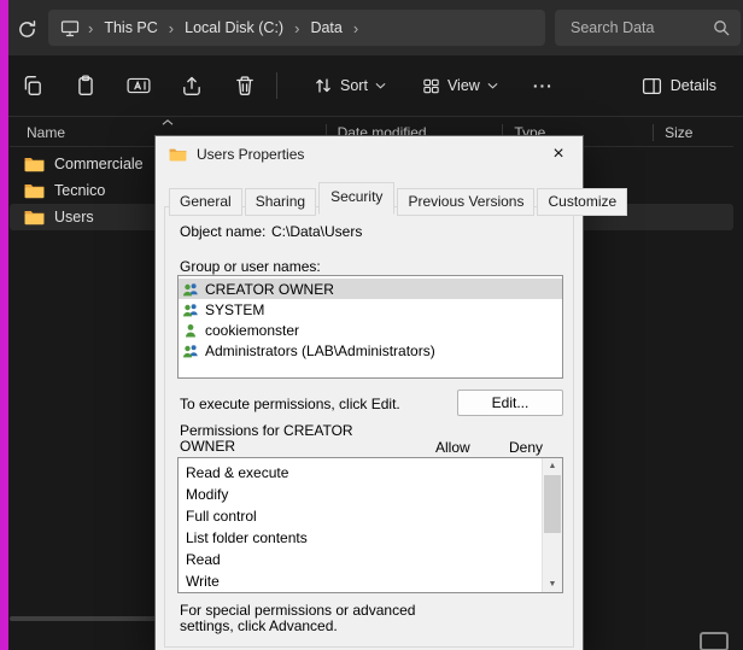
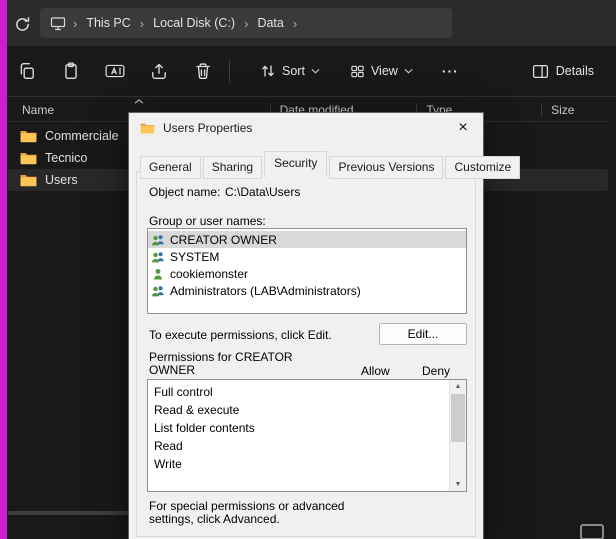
  ›
  This PC
  ›
  Local Disk (C:)
  ›
  Data
  ›
- Search Data
  Sort
  View
  ···
  Details
  Name
  Date modified
  Type
  Size
  Commerciale
  Tecnico
  Users
  Users Properties
  ×
  General
  Sharing
  Security
  Previous Versions
  Customize
  Object name:
  C:\Data\Users
  Group or user names:
  CREATOR OWNER
  SYSTEM
  cookiemonster
  Administrators (LAB\Administrators)
  To execute permissions, click Edit.
  Edit...
  Permissions for CREATOR OWNER
  Allow
  Deny
- Read & execute
+ Full control
- Modify
- Full control
+ Read & execute
  List folder contents
  Read
  Write
  For special permissions or advanced settings, click Advanced.
